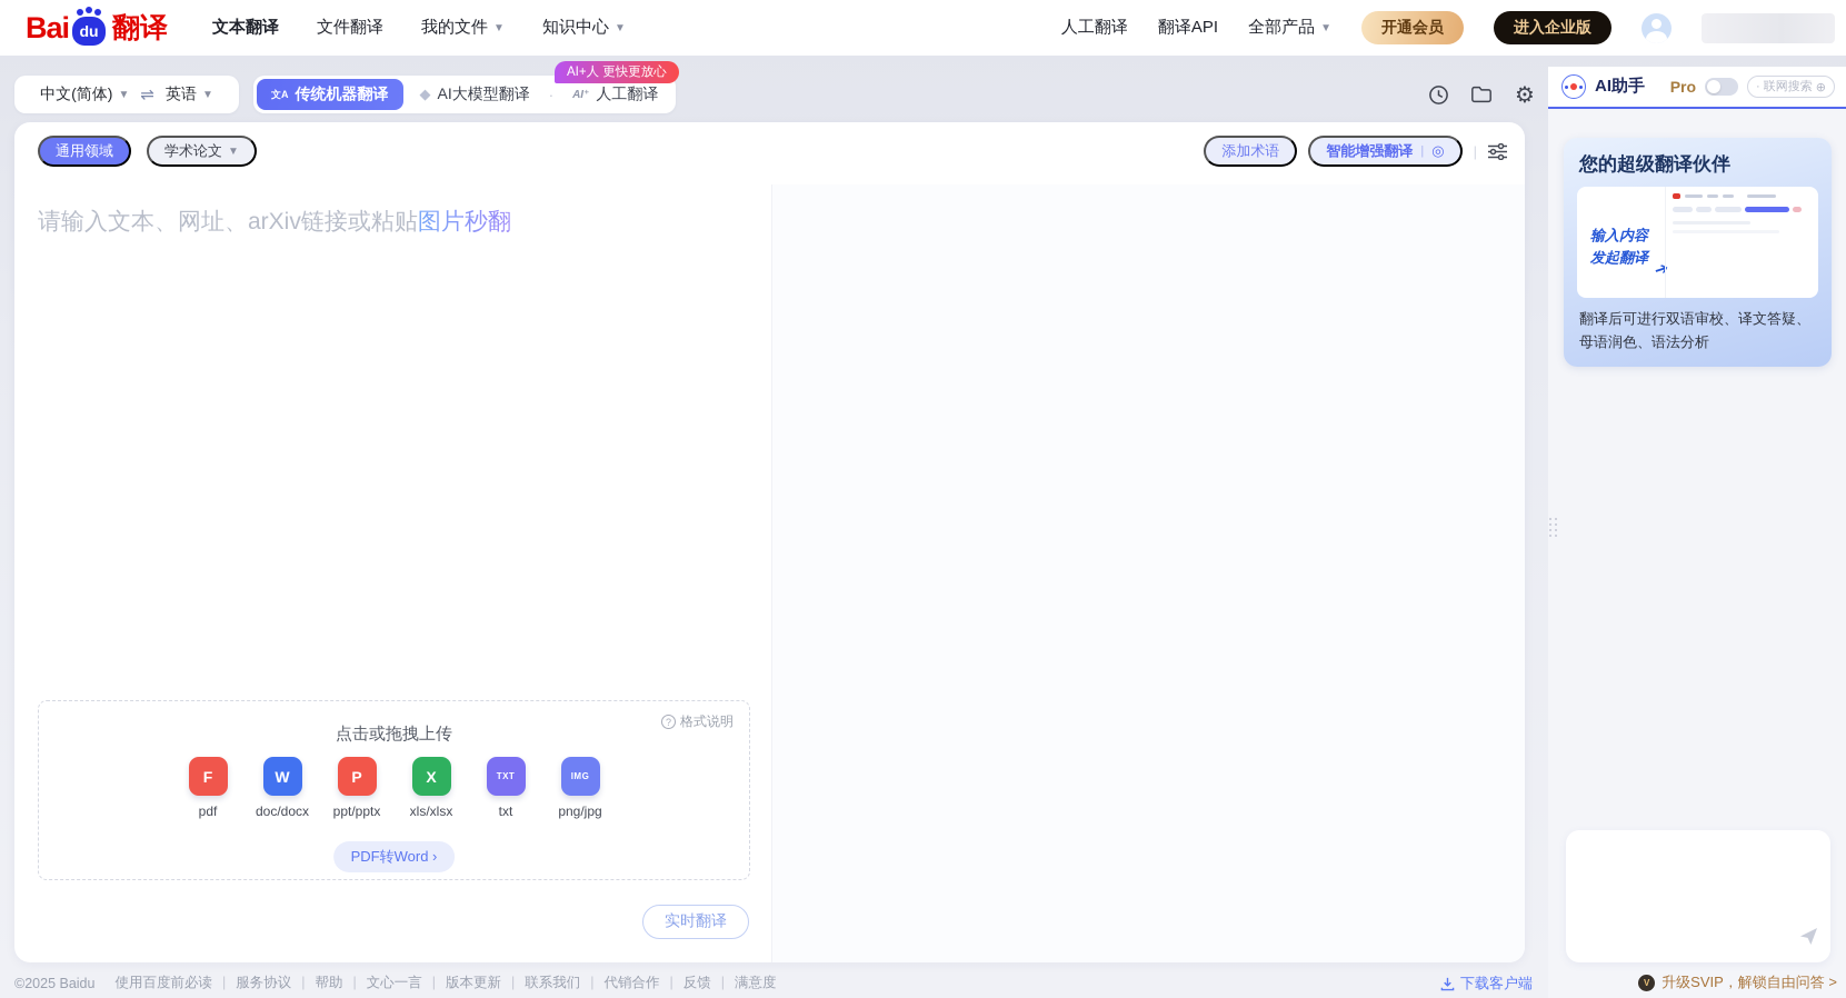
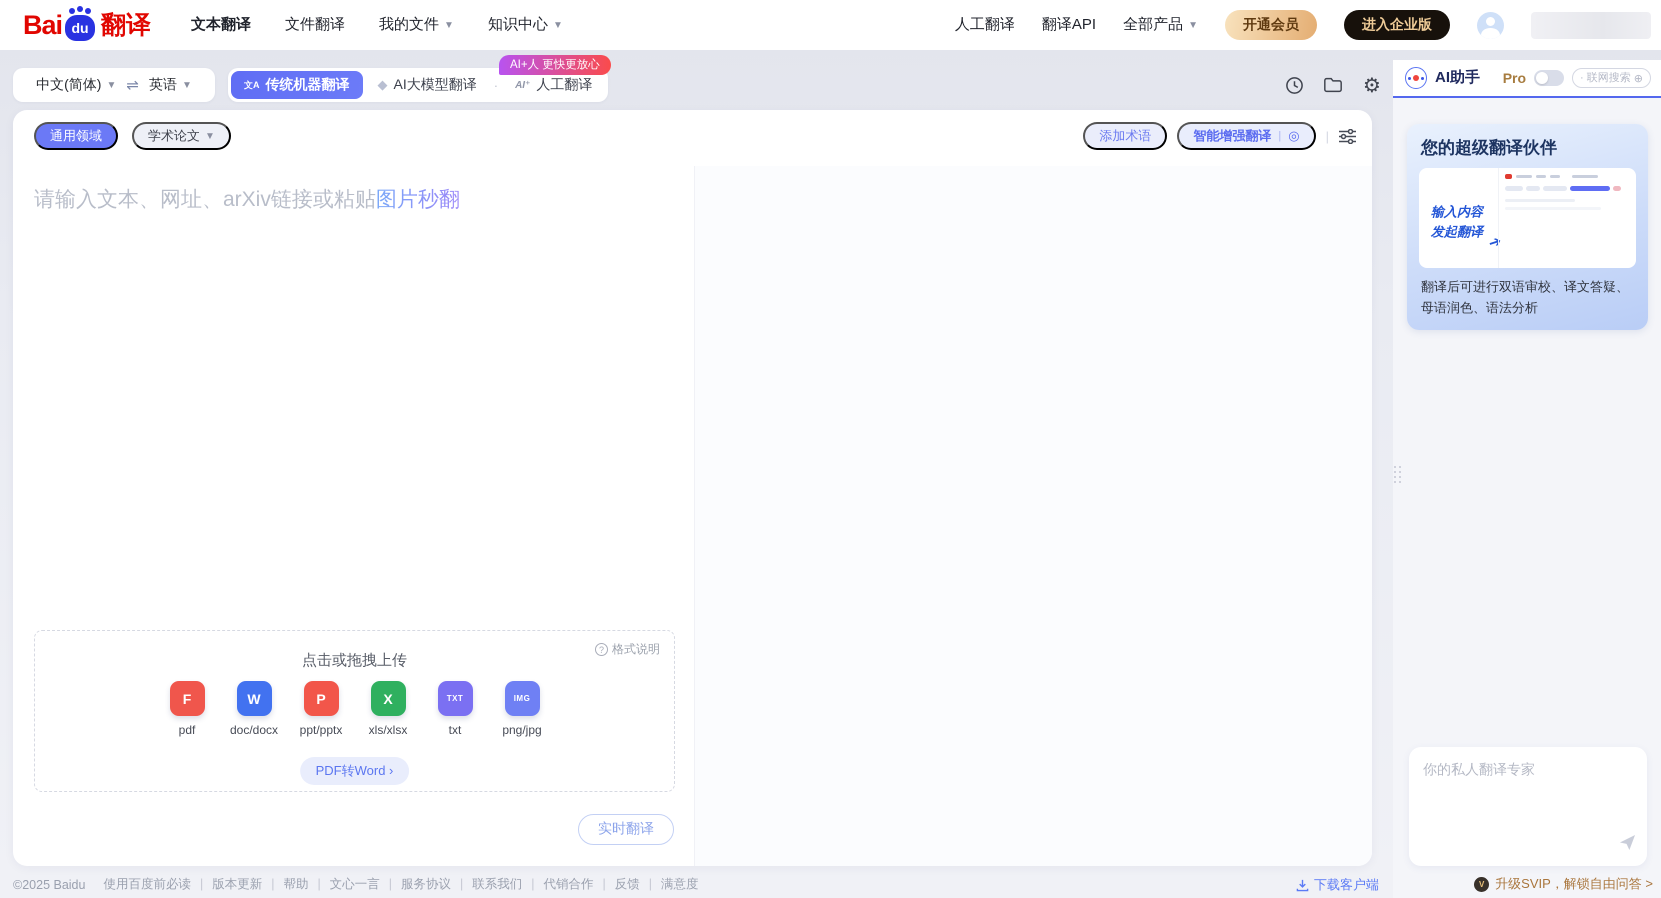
  Bai
  du
  翻译
  文本翻译
  文件翻译
  我的文件
  ▼
  知识中心
  ▼
  人工翻译
  翻译API
  全部产品
  ▼
  开通会员
  进入企业版
  中文(简体)
  ▼
  ⇌
  英语
  ▼
  文A
  传统机器翻译
  ◆
  AI大模型翻译
  ·
  AI⁺
  人工翻译
  AI+人 更快更放心
  ⚙
  通用领域
  学术论文
  ▼
  添加术语
  智能增强翻译
  |
  ◎
  |
  请输入文本、网址、arXiv链接或粘贴图片秒翻
  ?
  格式说明
  点击或拖拽上传
  F
  pdf
  W
  doc/docx
  P
  ppt/pptx
  X
  xls/xlsx
  TXT
  txt
  IMG
  png/jpg
  PDF转Word ›
  实时翻译
  AI助手
  Pro
  · 联网搜索
  ⊕
  您的超级翻译伙伴
  输入内容
  发起翻译
  翻译后可进行双语审校、译文答疑、母语润色、语法分析
+ 你的私人翻译专家
  V
  升级SVIP，解锁自由问答 >
  ©2025 Baidu
  使用百度前必读
- 服务协议
+ 版本更新
  帮助
  文心一言
- 版本更新
+ 服务协议
  联系我们
  代销合作
  反馈
  满意度
  下载客户端
